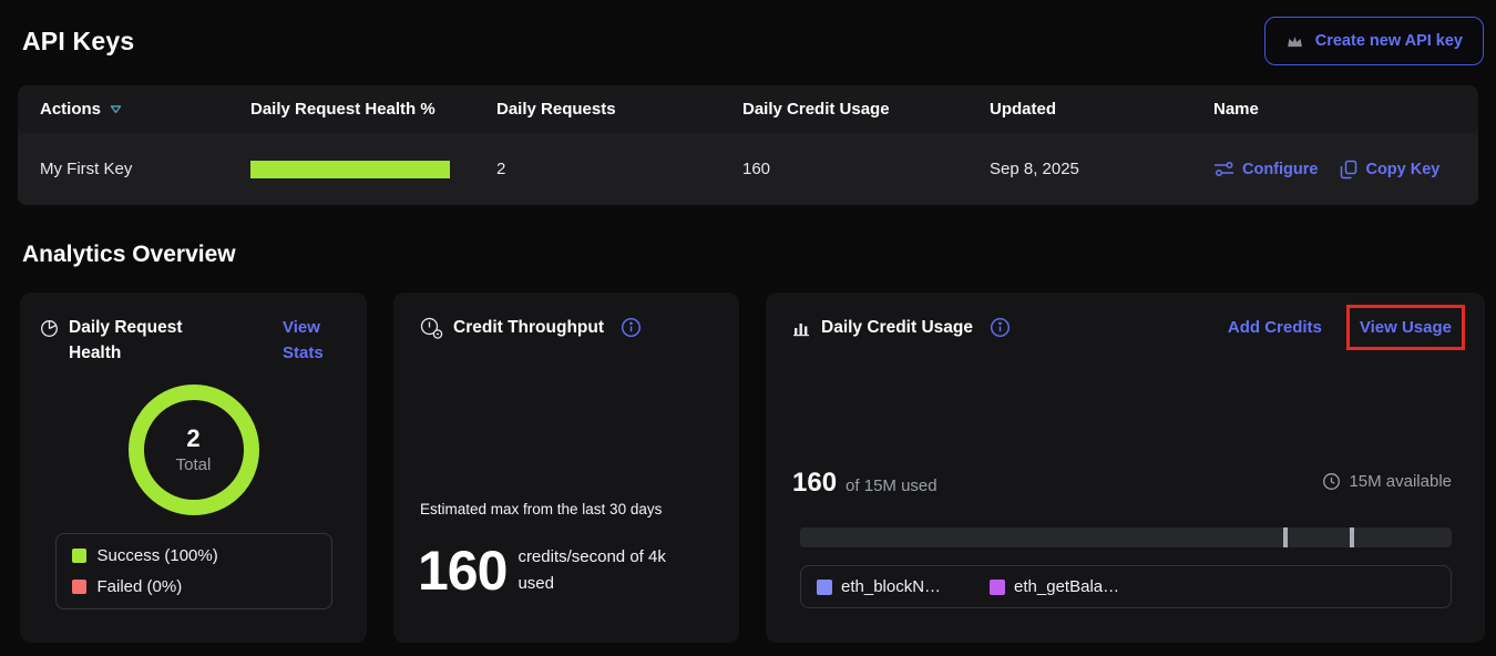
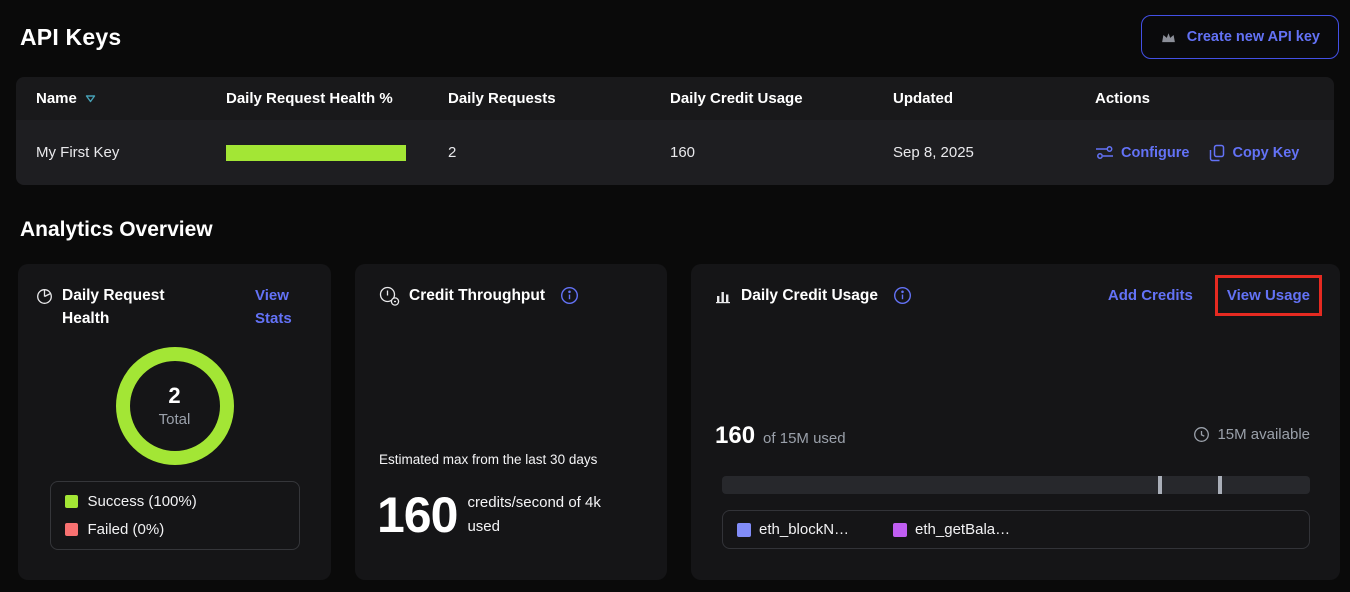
  API Keys
  Create new API key
- Actions
+ Name
  Daily Request Health %
  Daily Requests
  Daily Credit Usage
  Updated
- Name
+ Actions
  My First Key
  2
  160
  Sep 8, 2025
  Configure
  Copy Key
  Analytics Overview
  Daily Request Health
  View Stats
  2
  Total
  Success (100%)
  Failed (0%)
  Credit Throughput
  Estimated max from the last 30 days
  160
  credits/second of 4k used
  Daily Credit Usage
  Add Credits
  View Usage
  160
  of 15M used
  15M available
  eth_blockN…
  eth_getBala…
